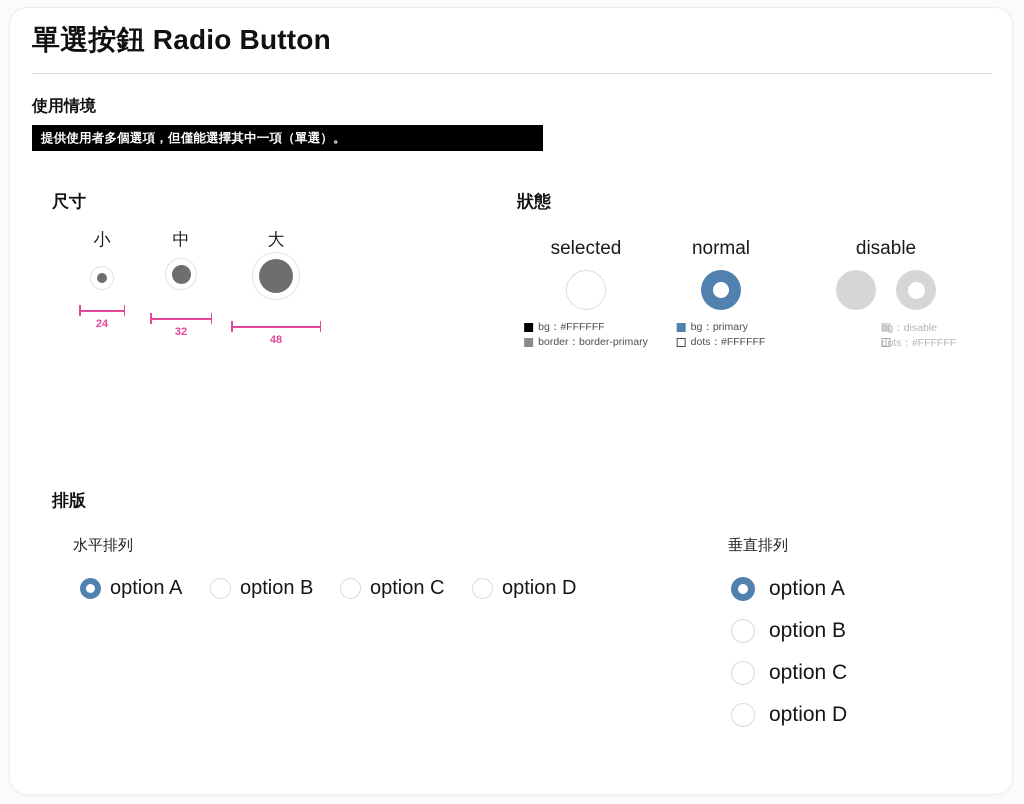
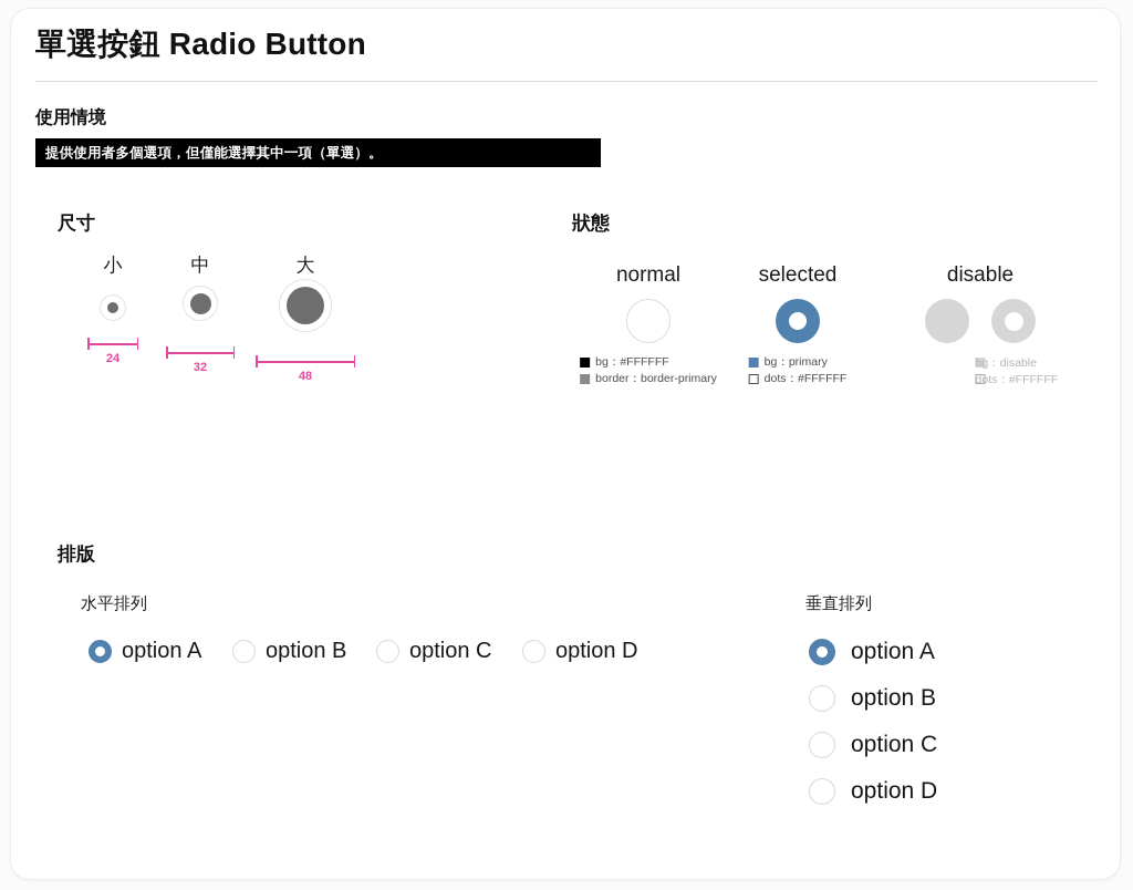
  單選按鈕 Radio Button
  使用情境
  提供使用者多個選項，但僅能選擇其中一項（單選）。
  尺寸
  小
  24
  中
  32
  大
  48
  狀態
- selected
+ normal
  bg：#FFFFFF
  border：border-primary
- normal
+ selected
  bg：primary
  dots：#FFFFFF
  disable
  bg：disable
  dots：#FFFFFF
  排版
  水平排列
  垂直排列
  option A
  option B
  option C
  option D
  option A
  option B
  option C
  option D
